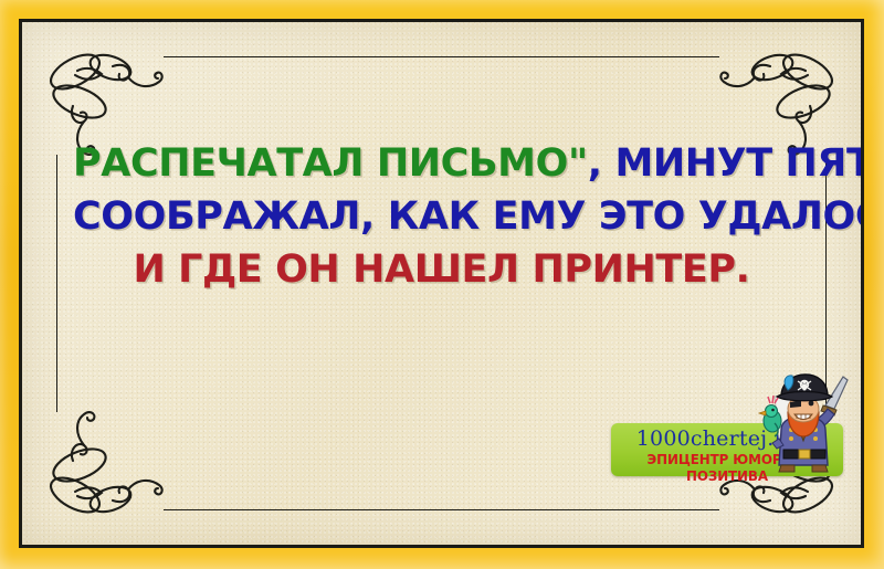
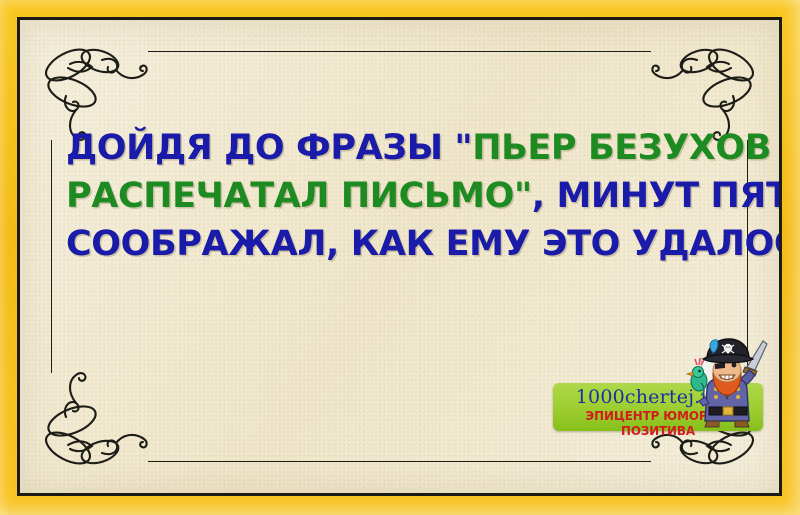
+ ДОЙДЯ ДО ФРАЗЫ "ПЬЕР БЕЗУХОВ
  РАСПЕЧАТАЛ ПИСЬМО", МИНУТ ПЯТ
  СООБРАЖАЛ, КАК ЕМУ ЭТО УДАЛО
- И ГДЕ ОН НАШЕЛ ПРИНТЕР.
  1000chertej.
  ЭПИЦЕНТР ЮМОР ПОЗИТИВА
